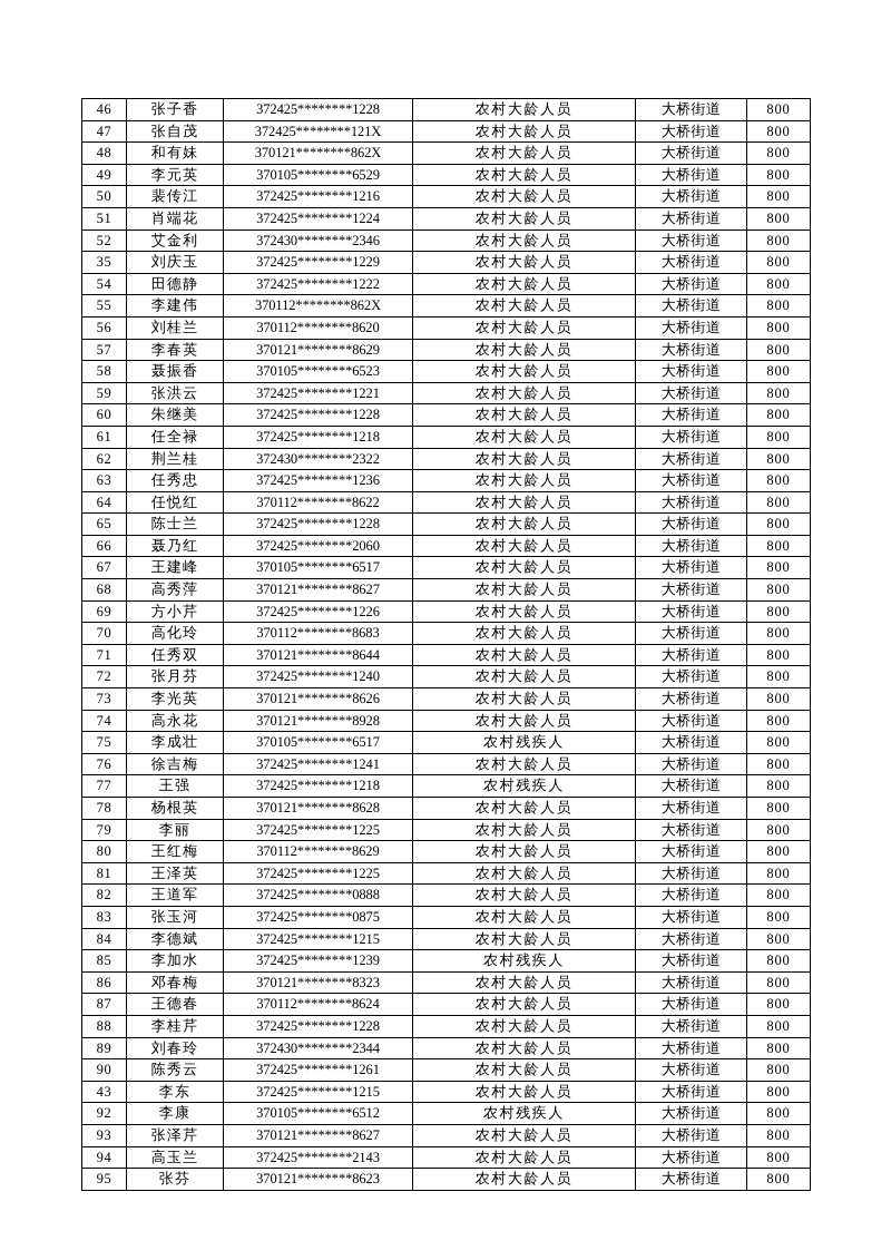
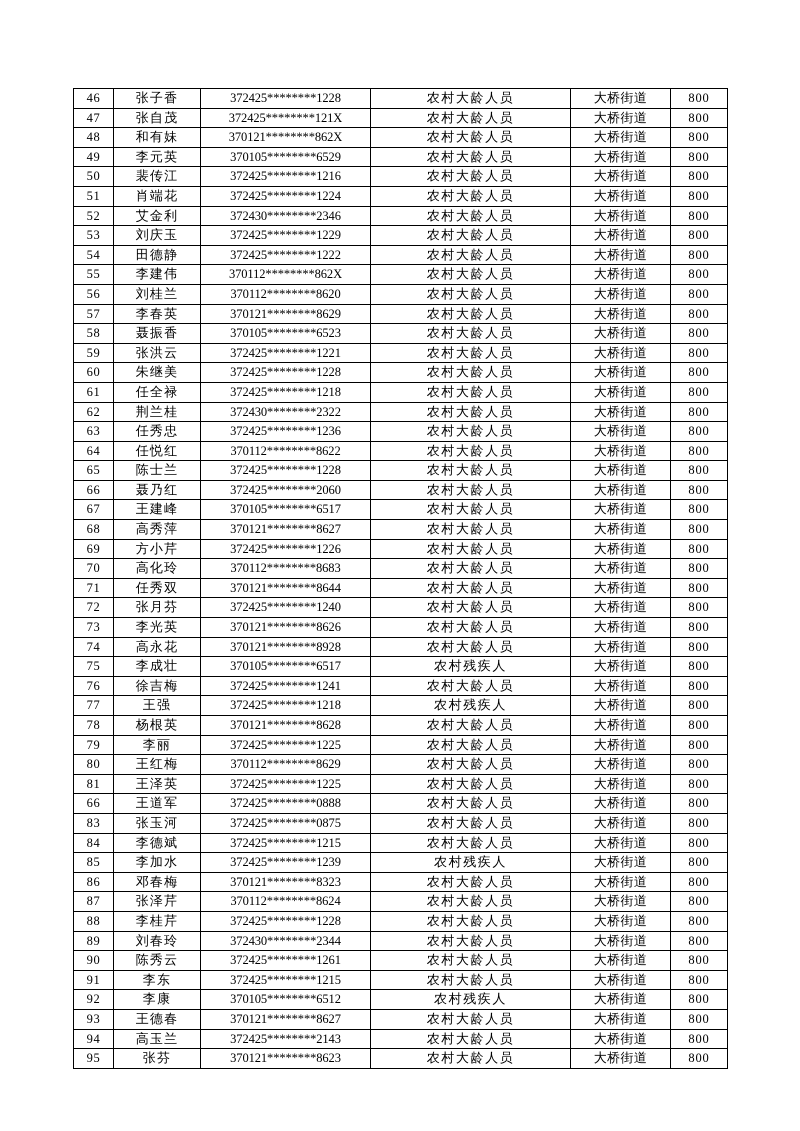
  46	张子香	372425********1228	农村大龄人员	大桥街道	800
  47	张自茂	372425********121X	农村大龄人员	大桥街道	800
  48	和有妹	370121********862X	农村大龄人员	大桥街道	800
  49	李元英	370105********6529	农村大龄人员	大桥街道	800
  50	裴传江	372425********1216	农村大龄人员	大桥街道	800
  51	肖端花	372425********1224	农村大龄人员	大桥街道	800
  52	艾金利	372430********2346	农村大龄人员	大桥街道	800
- 35	刘庆玉	372425********1229	农村大龄人员	大桥街道	800
+ 53	刘庆玉	372425********1229	农村大龄人员	大桥街道	800
  54	田德静	372425********1222	农村大龄人员	大桥街道	800
  55	李建伟	370112********862X	农村大龄人员	大桥街道	800
  56	刘桂兰	370112********8620	农村大龄人员	大桥街道	800
  57	李春英	370121********8629	农村大龄人员	大桥街道	800
  58	聂振香	370105********6523	农村大龄人员	大桥街道	800
  59	张洪云	372425********1221	农村大龄人员	大桥街道	800
  60	朱继美	372425********1228	农村大龄人员	大桥街道	800
  61	任全禄	372425********1218	农村大龄人员	大桥街道	800
  62	荆兰桂	372430********2322	农村大龄人员	大桥街道	800
  63	任秀忠	372425********1236	农村大龄人员	大桥街道	800
  64	任悦红	370112********8622	农村大龄人员	大桥街道	800
  65	陈士兰	372425********1228	农村大龄人员	大桥街道	800
  66	聂乃红	372425********2060	农村大龄人员	大桥街道	800
  67	王建峰	370105********6517	农村大龄人员	大桥街道	800
  68	高秀萍	370121********8627	农村大龄人员	大桥街道	800
  69	方小芹	372425********1226	农村大龄人员	大桥街道	800
  70	高化玲	370112********8683	农村大龄人员	大桥街道	800
  71	任秀双	370121********8644	农村大龄人员	大桥街道	800
  72	张月芬	372425********1240	农村大龄人员	大桥街道	800
  73	李光英	370121********8626	农村大龄人员	大桥街道	800
  74	高永花	370121********8928	农村大龄人员	大桥街道	800
  75	李成壮	370105********6517	农村残疾人	大桥街道	800
  76	徐吉梅	372425********1241	农村大龄人员	大桥街道	800
  77	王强	372425********1218	农村残疾人	大桥街道	800
  78	杨根英	370121********8628	农村大龄人员	大桥街道	800
  79	李丽	372425********1225	农村大龄人员	大桥街道	800
  80	王红梅	370112********8629	农村大龄人员	大桥街道	800
  81	王泽英	372425********1225	农村大龄人员	大桥街道	800
- 82	王道军	372425********0888	农村大龄人员	大桥街道	800
+ 66	王道军	372425********0888	农村大龄人员	大桥街道	800
  83	张玉河	372425********0875	农村大龄人员	大桥街道	800
  84	李德斌	372425********1215	农村大龄人员	大桥街道	800
  85	李加水	372425********1239	农村残疾人	大桥街道	800
  86	邓春梅	370121********8323	农村大龄人员	大桥街道	800
- 87	王德春	370112********8624	农村大龄人员	大桥街道	800
+ 87	张泽芹	370112********8624	农村大龄人员	大桥街道	800
  88	李桂芹	372425********1228	农村大龄人员	大桥街道	800
  89	刘春玲	372430********2344	农村大龄人员	大桥街道	800
  90	陈秀云	372425********1261	农村大龄人员	大桥街道	800
- 43	李东	372425********1215	农村大龄人员	大桥街道	800
+ 91	李东	372425********1215	农村大龄人员	大桥街道	800
  92	李康	370105********6512	农村残疾人	大桥街道	800
- 93	张泽芹	370121********8627	农村大龄人员	大桥街道	800
+ 93	王德春	370121********8627	农村大龄人员	大桥街道	800
  94	高玉兰	372425********2143	农村大龄人员	大桥街道	800
  95	张芬	370121********8623	农村大龄人员	大桥街道	800
